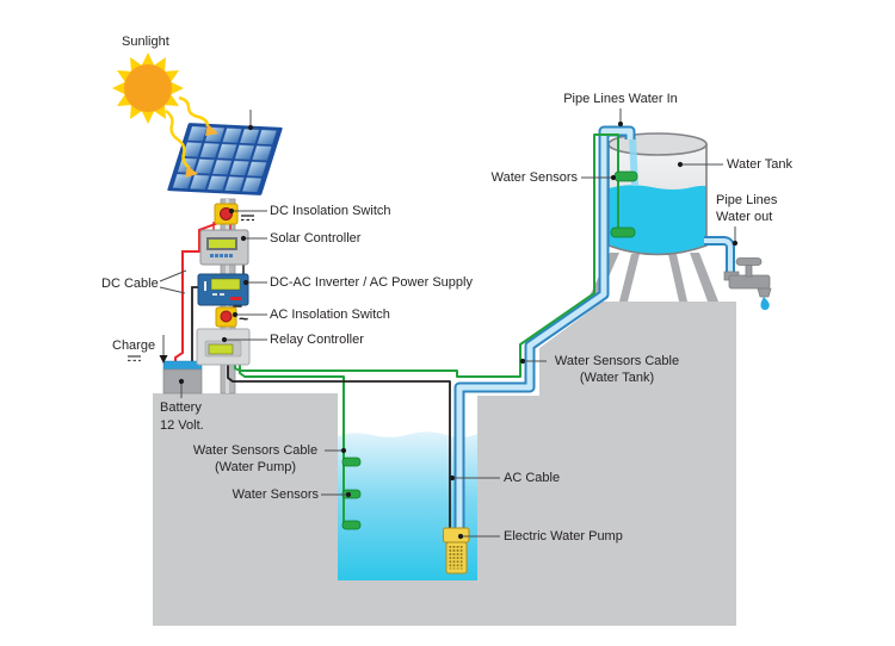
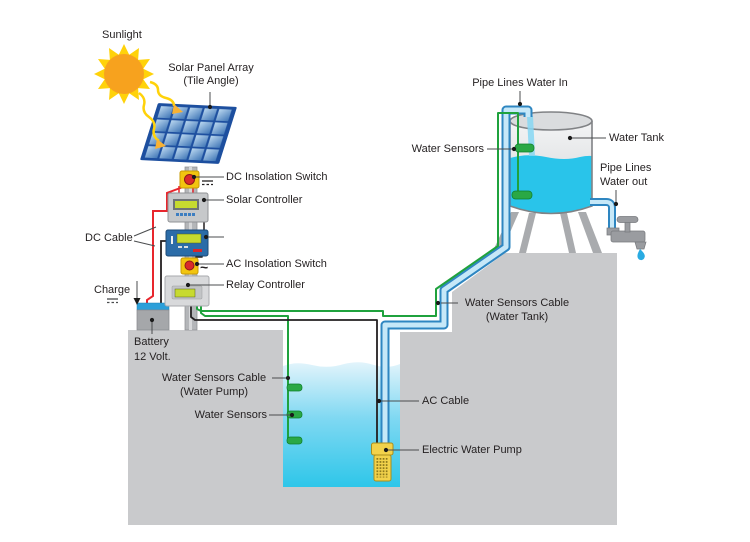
  Sunlight
+ Solar Panel Array
+ (Tile Angle)
  DC Insolation Switch
  Solar Controller
- DC-AC Inverter / AC Power Supply
  AC Insolation Switch
  ~
  Relay Controller
  DC Cable
  Charge
  Battery
  12 Volt.
  Pipe Lines Water In
  Water Sensors
  Water Tank
  Pipe Lines
  Water out
  Water Sensors Cable
  (Water Tank)
  Water Sensors Cable
  (Water Pump)
  Water Sensors
  AC Cable
  Electric Water Pump
